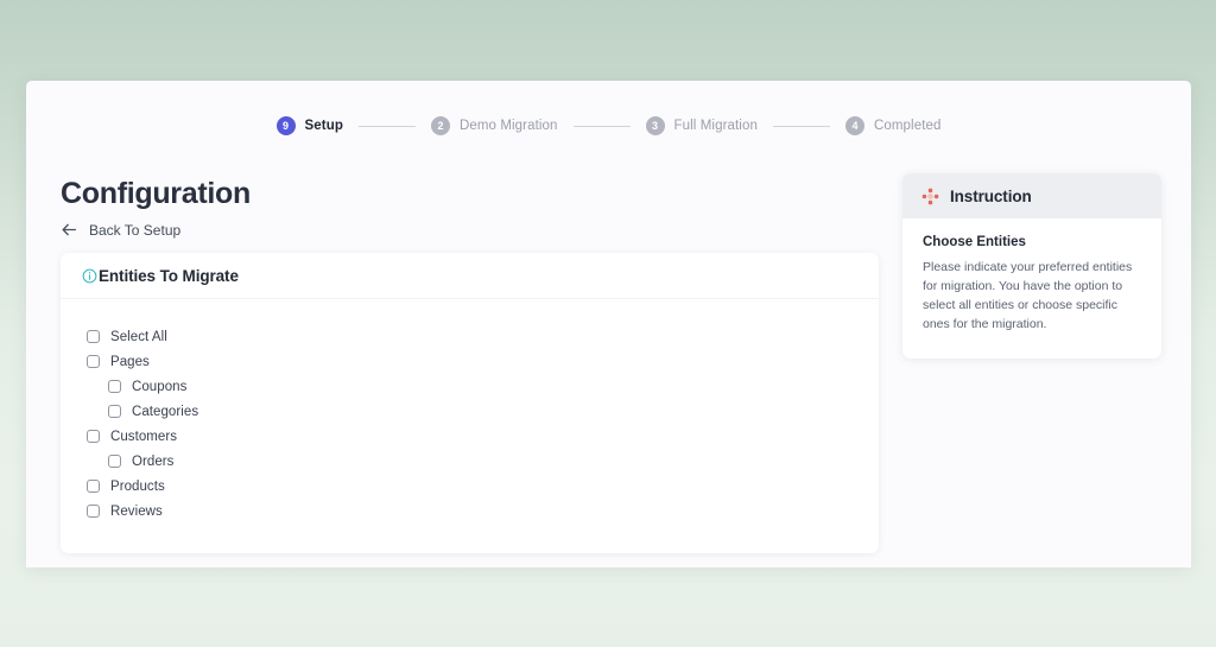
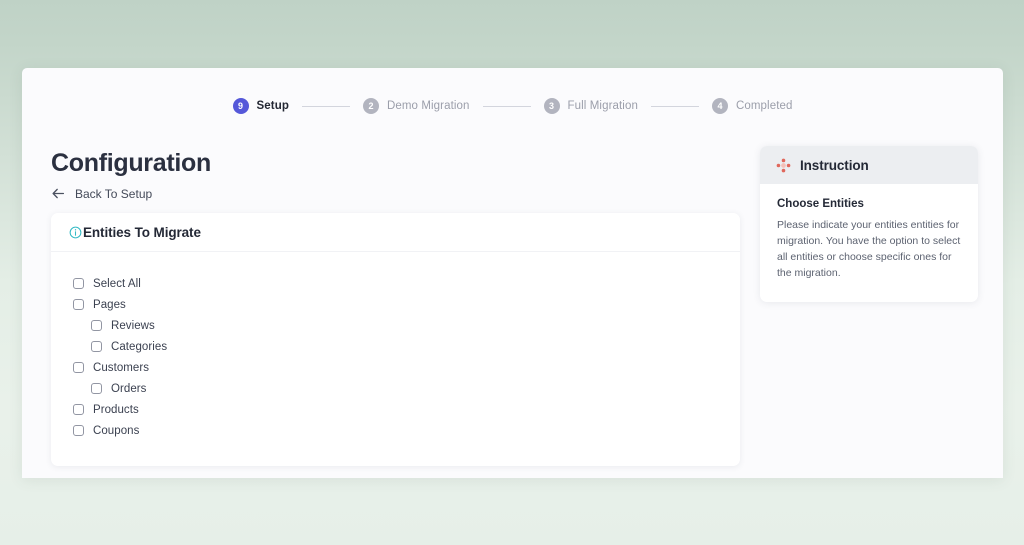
  9
  Setup
  2
  Demo Migration
  3
  Full Migration
  4
  Completed
  Configuration
  Back To Setup
  Entities To Migrate
  Select All
  Pages
- Coupons
+ Reviews
  Categories
  Customers
  Orders
  Products
- Reviews
+ Coupons
  Instruction
  Choose Entities
- Please indicate your preferred entities for migration. You have the option to select all entities or choose specific ones for the migration.
+ Please indicate your entities entities for migration. You have the option to select all entities or choose specific ones for the migration.
